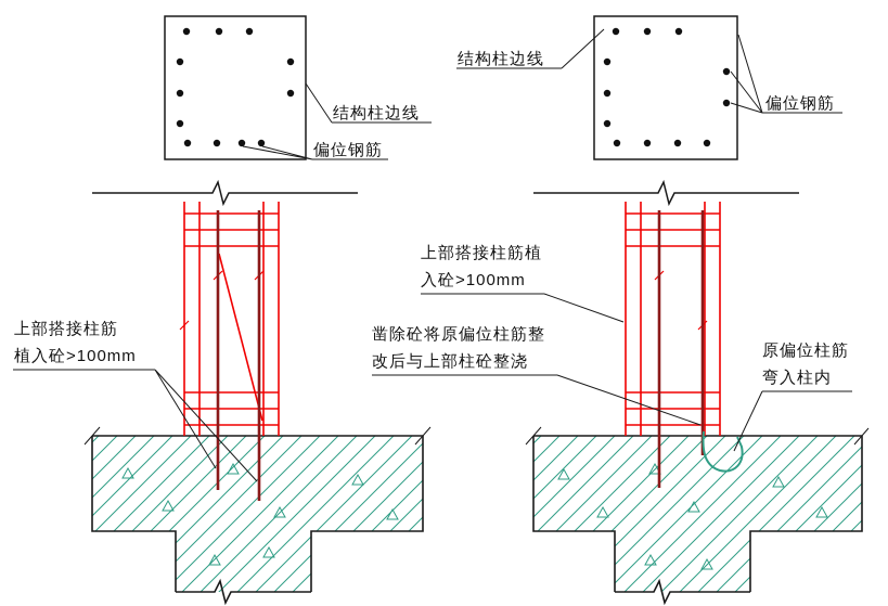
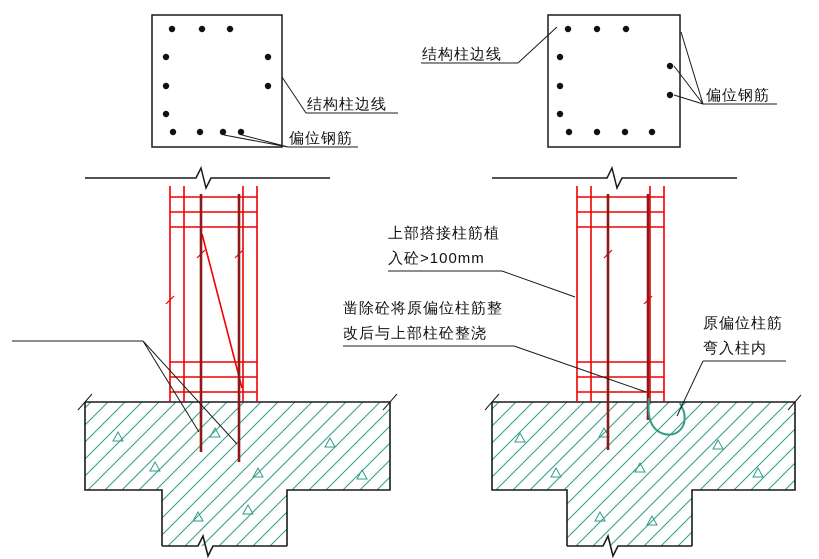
  结构柱边线
  偏位钢筋
  结构柱边线
  偏位钢筋
- 上部搭接柱筋
- 植入砼>100mm
  上部搭接柱筋植
  入砼>100mm
  凿除砼将原偏位柱筋整
  改后与上部柱砼整浇
  原偏位柱筋
  弯入柱内
